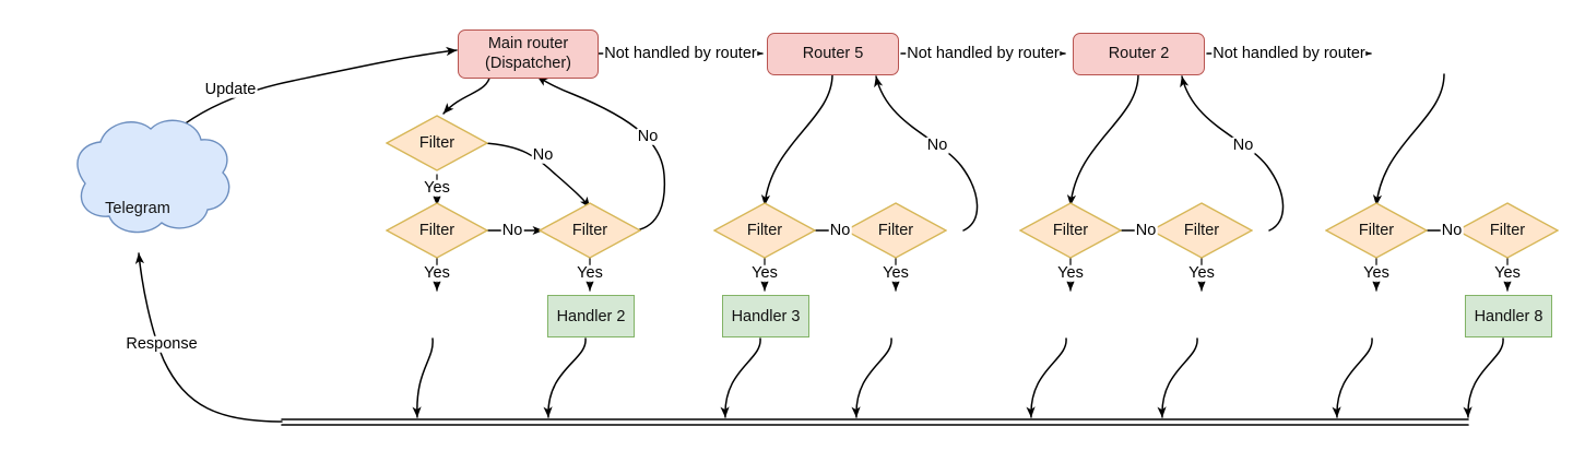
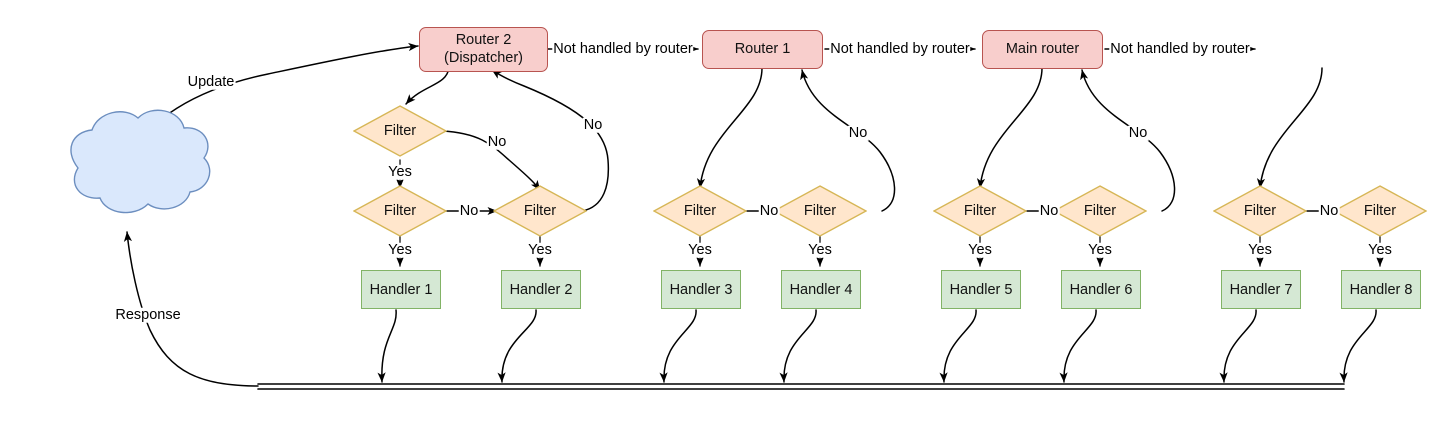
- Telegram
- Main router
+ Router 2
  (Dispatcher)
- Router 5
+ Router 1
- Router 2
+ Main router
  Filter
  Filter
  Filter
  Filter
  Filter
  Filter
  Filter
  Filter
  Filter
+ Handler 1
  Handler 2
  Handler 3
+ Handler 4
+ Handler 5
+ Handler 6
+ Handler 7
  Handler 8
  Update
  Response
  Not handled by router
  Not handled by router
  Not handled by router
  No
  No
  No
  No
  No
  No
  No
  No
  Yes
  Yes
  Yes
  Yes
  Yes
  Yes
  Yes
  Yes
  Yes
